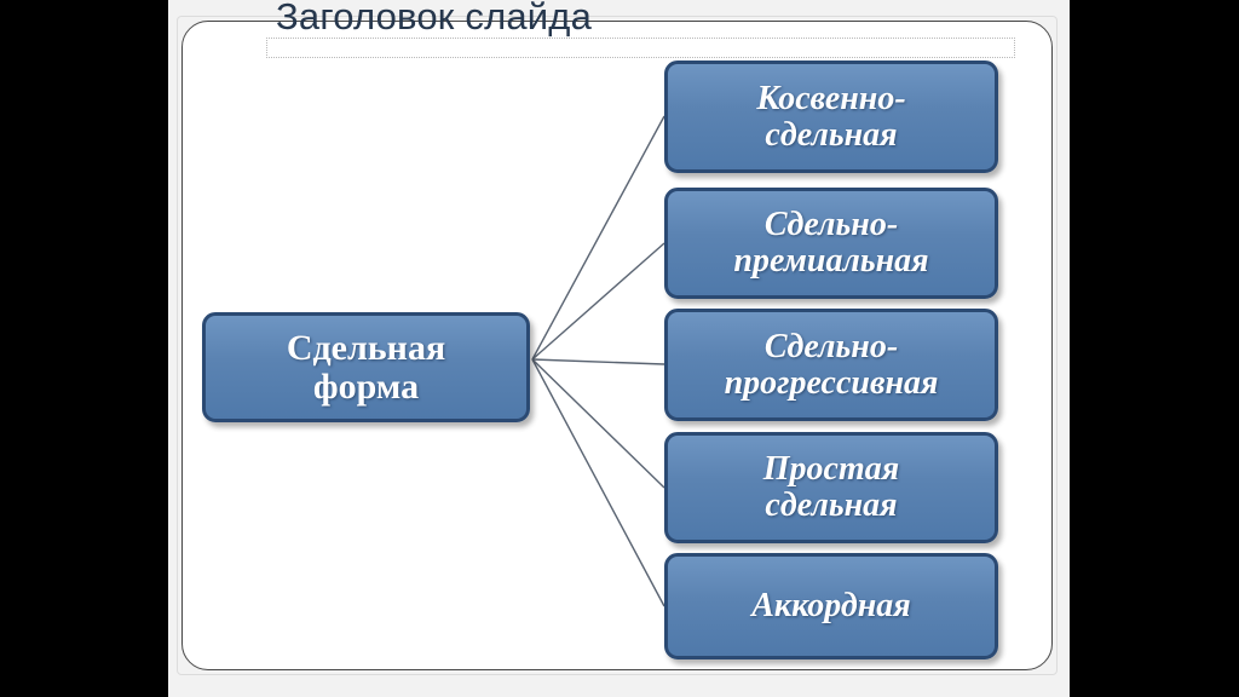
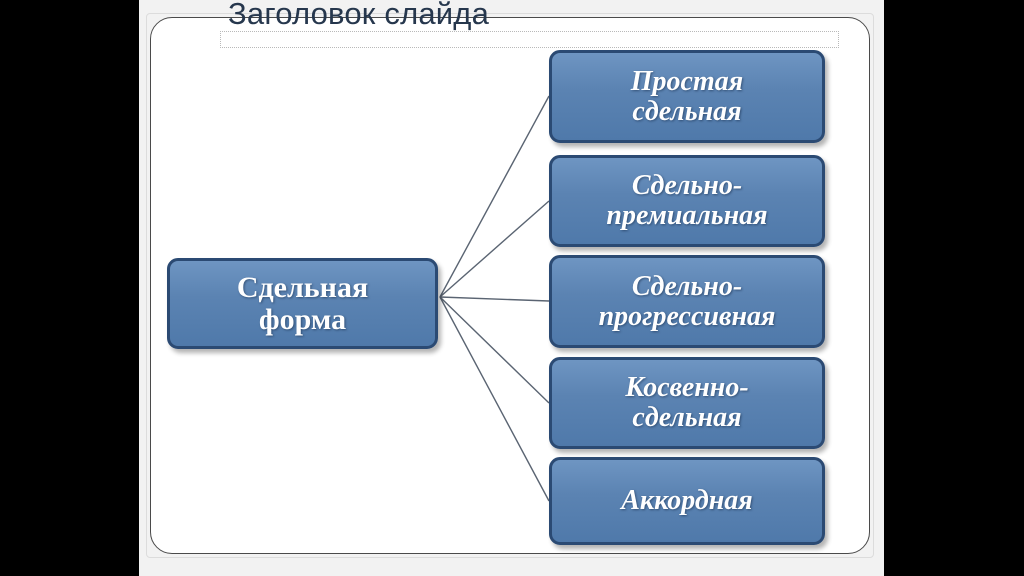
  Заголовок слайда
  Сдельная
  форма
- Косвенно-
+ Простая
  сдельная
  Сдельно-
  премиальная
  Сдельно-
  прогрессивная
- Простая
+ Косвенно-
  сдельная
  Аккордная
